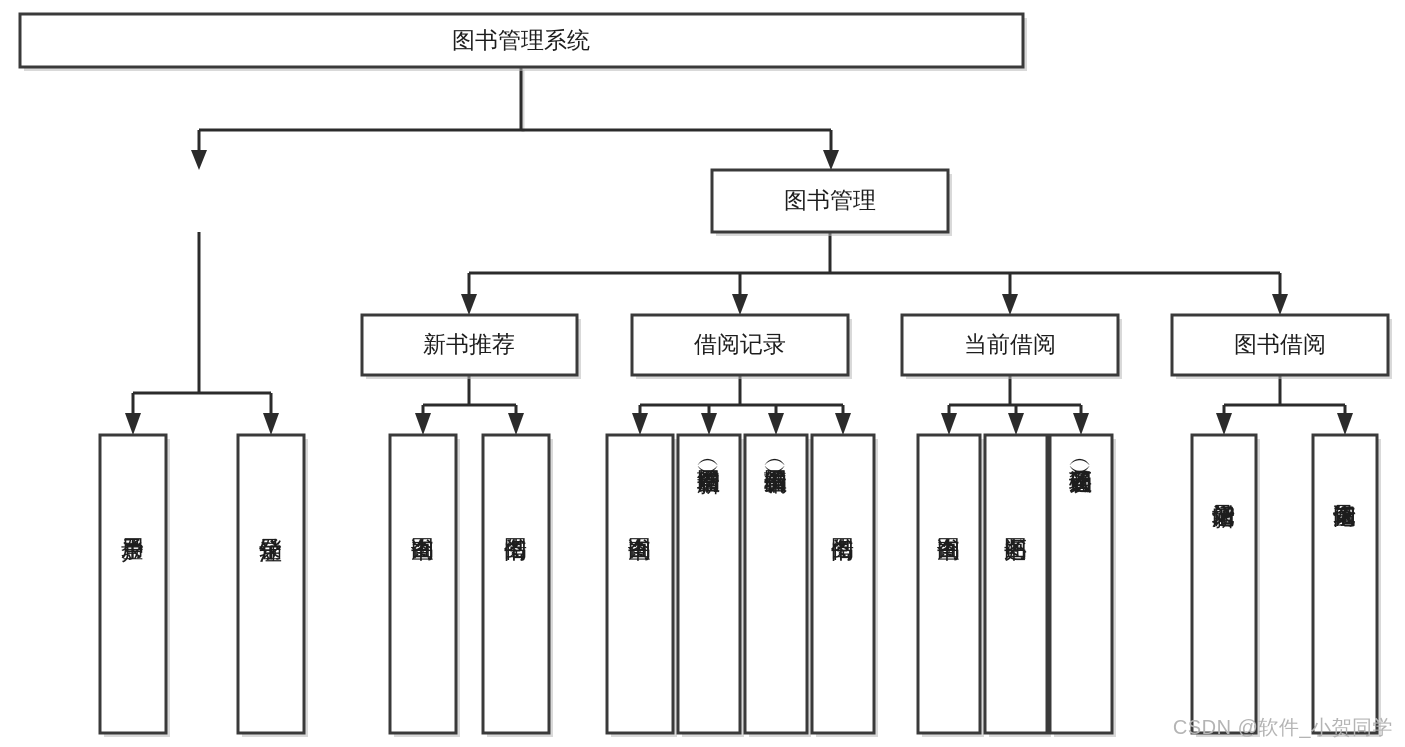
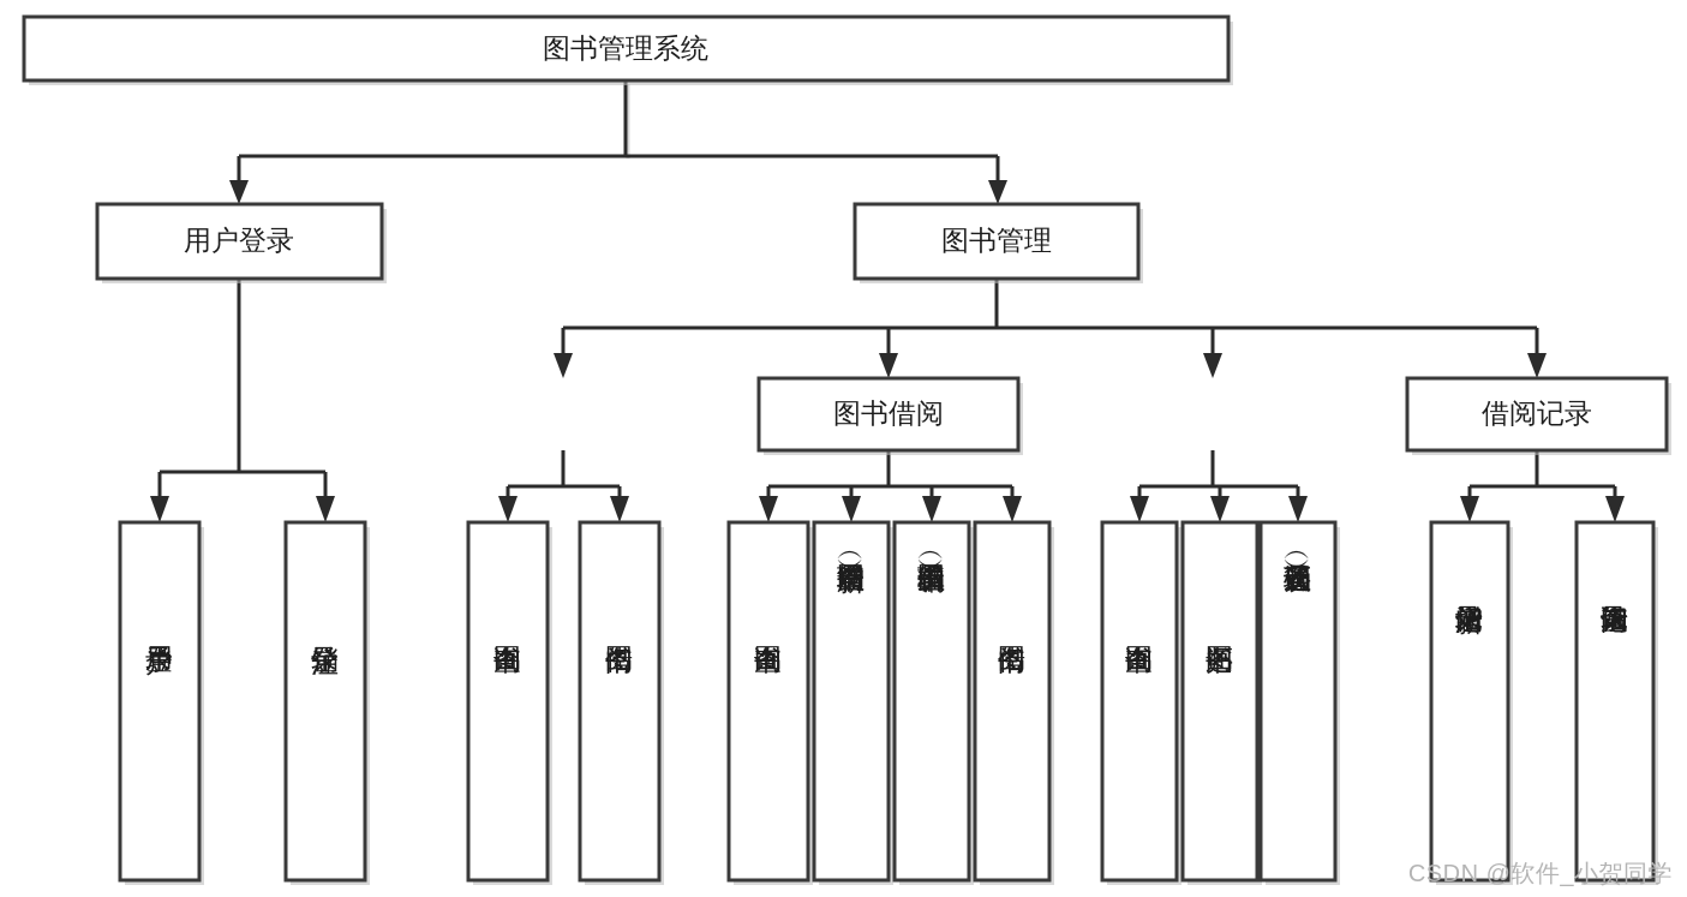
  图书管理系统
+ 用户登录
  图书管理
- 新书推荐
- 借阅记录
+ 图书借阅
- 当前借阅
- 图书借阅
+ 借阅记录
  CSDN @软件_小贺同学
